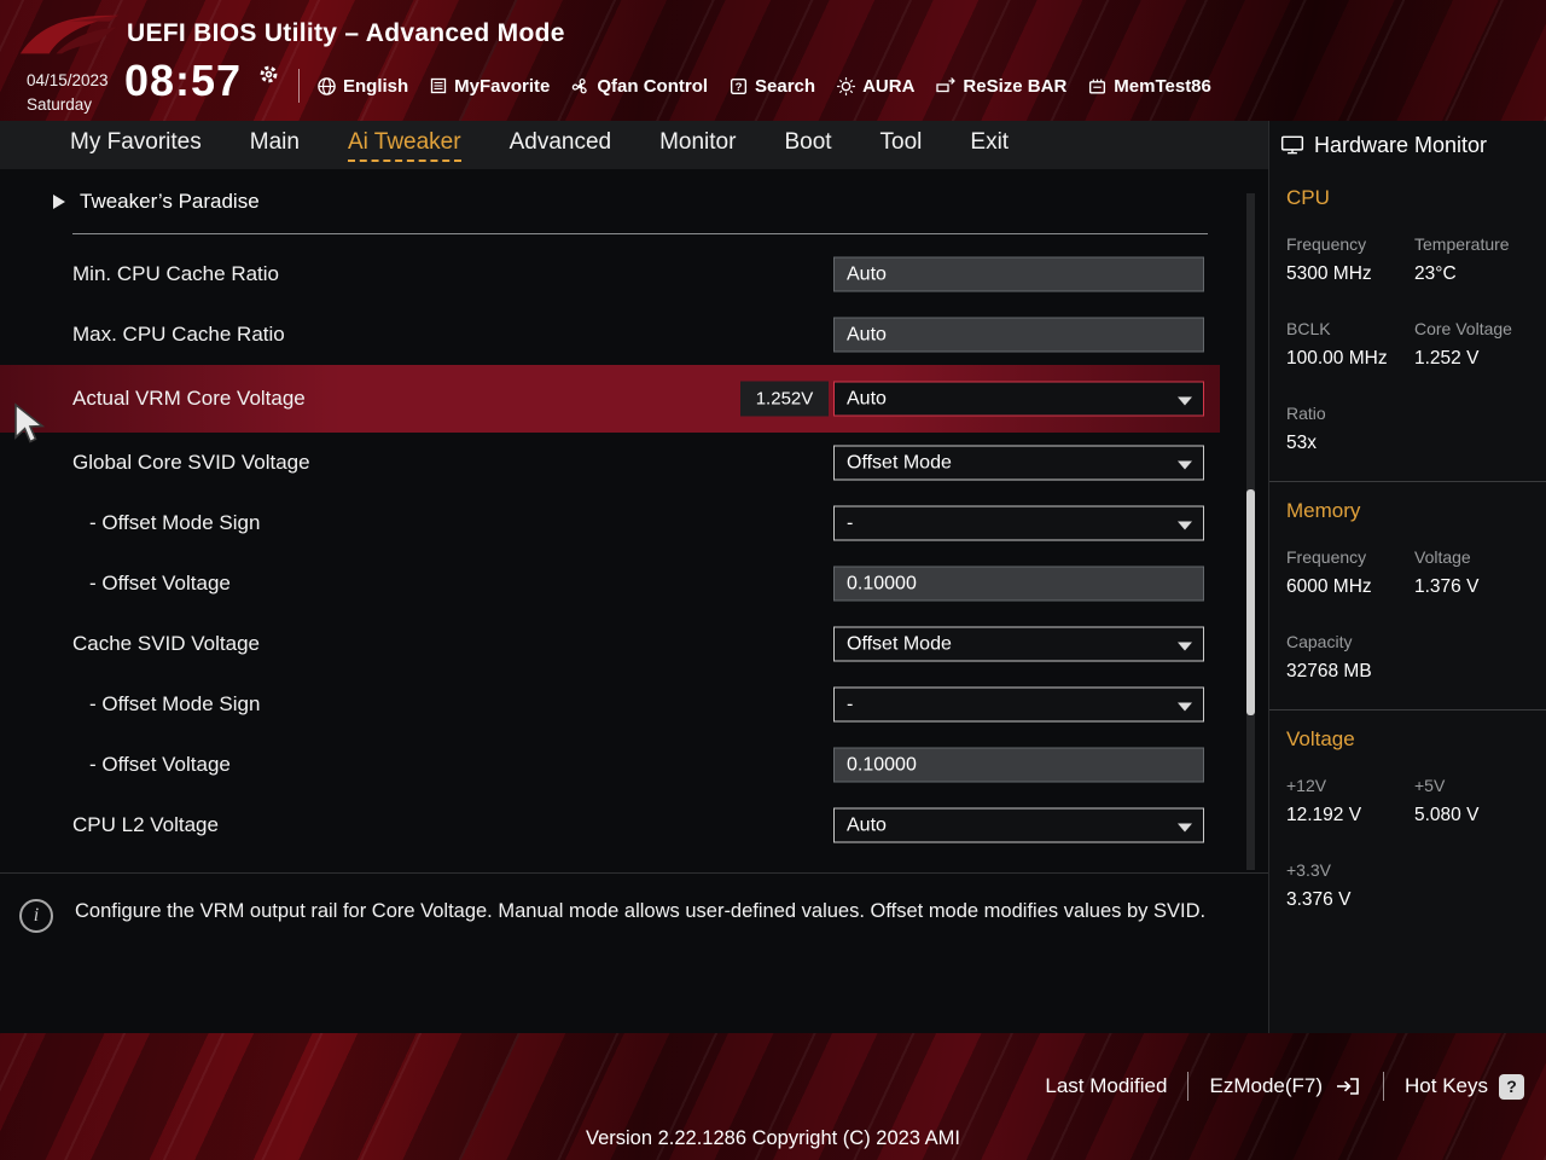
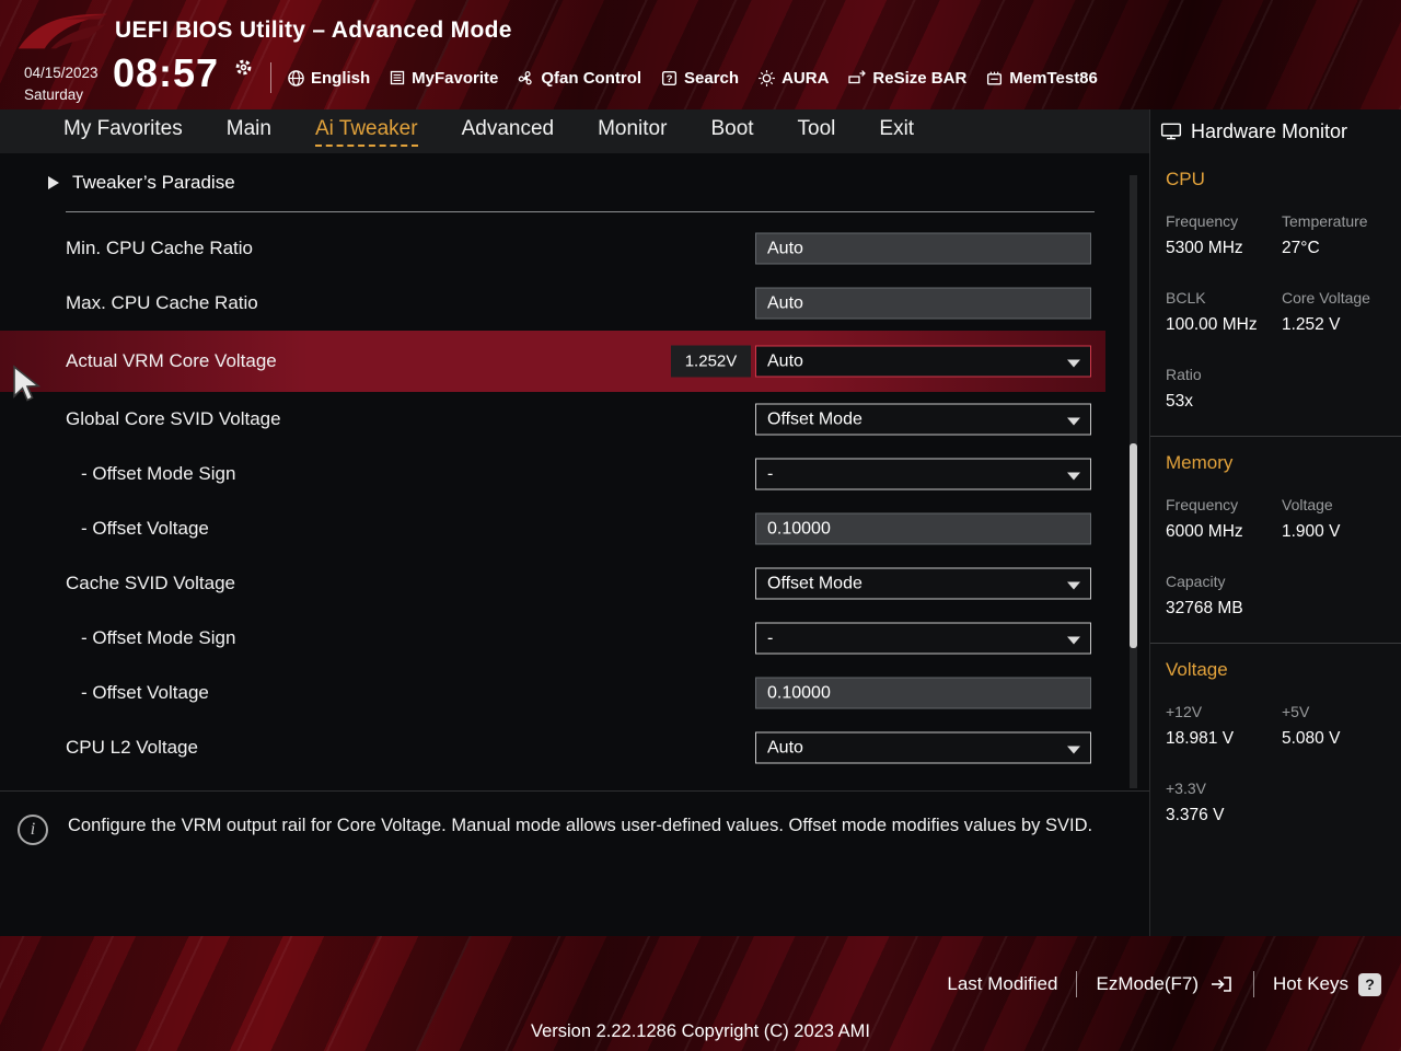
  UEFI BIOS Utility – Advanced Mode
  04/15/2023
  Saturday
  08:57
  English
  MyFavorite
  Qfan Control
  ?
  Search
  AURA
  ReSize BAR
  MemTest86
  My Favorites
  Main
  Ai Tweaker
  Advanced
  Monitor
  Boot
  Tool
  Exit
  Tweaker’s Paradise
  Min. CPU Cache Ratio
  Auto
  Max. CPU Cache Ratio
  Auto
  Actual VRM Core Voltage
  1.252V
  Auto
  Global Core SVID Voltage
  Offset Mode
  - Offset Mode Sign
  -
  - Offset Voltage
  0.10000
  Cache SVID Voltage
  Offset Mode
  - Offset Mode Sign
  -
  - Offset Voltage
  0.10000
  CPU L2 Voltage
  Auto
  i
  Configure the VRM output rail for Core Voltage. Manual mode allows user-defined values. Offset mode modifies values by SVID.
  Hardware Monitor
  CPU
  Frequency
  5300 MHz
  Temperature
- 23°C
+ 27°C
  BCLK
  100.00 MHz
  Core Voltage
  1.252 V
  Ratio
  53x
  Memory
  Frequency
  6000 MHz
  Voltage
- 1.376 V
+ 1.900 V
  Capacity
  32768 MB
  Voltage
  +12V
- 12.192 V
+ 18.981 V
  +5V
  5.080 V
  +3.3V
  3.376 V
  Last Modified
  EzMode(F7)
  Hot Keys
  ?
  Version 2.22.1286 Copyright (C) 2023 AMI
